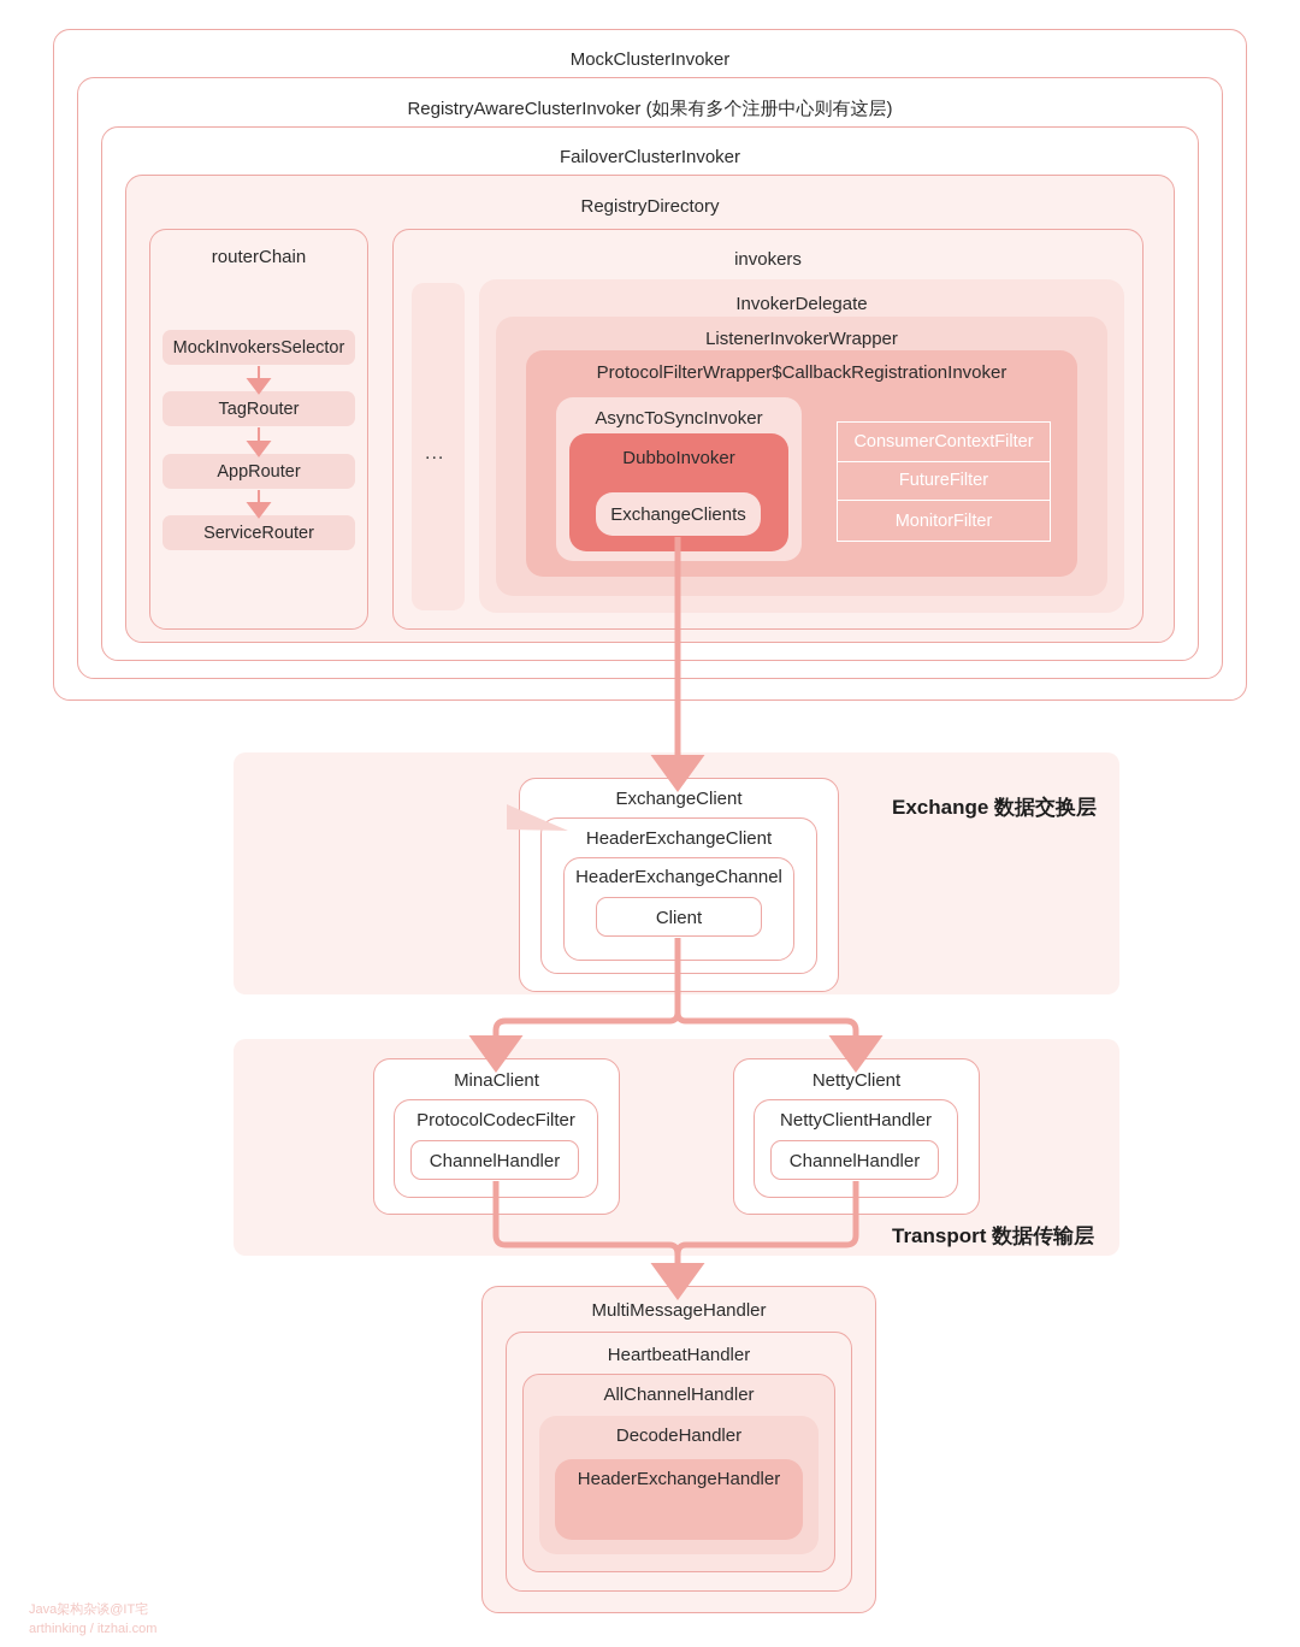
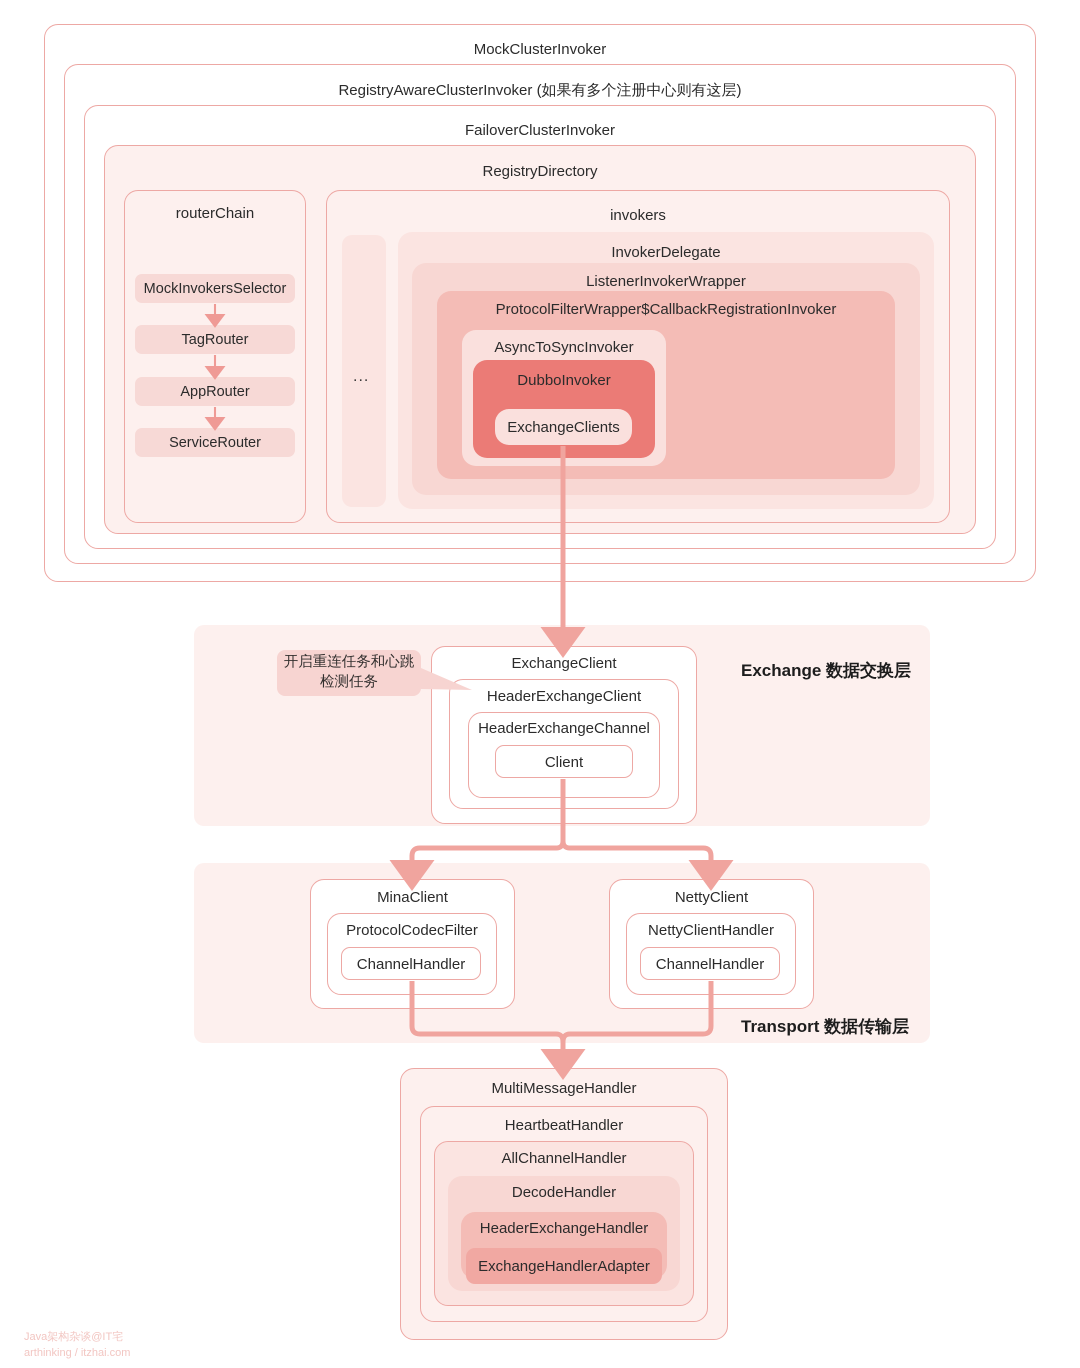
  MockClusterInvoker
  RegistryAwareClusterInvoker (如果有多个注册中心则有这层)
  FailoverClusterInvoker
  RegistryDirectory
  routerChain
  MockInvokersSelector
  TagRouter
  AppRouter
  ServiceRouter
  invokers
  ...
  InvokerDelegate
  ListenerInvokerWrapper
  ProtocolFilterWrapper$CallbackRegistrationInvoker
  AsyncToSyncInvoker
  DubboInvoker
  ExchangeClients
- ConsumerContextFilter
- FutureFilter
- MonitorFilter
  Exchange 数据交换层
+ 开启重连任务和心跳
+ 检测任务
  ExchangeClient
  HeaderExchangeClient
  HeaderExchangeChannel
  Client
  Transport 数据传输层
  MinaClient
  ProtocolCodecFilter
  ChannelHandler
  NettyClient
  NettyClientHandler
  ChannelHandler
  MultiMessageHandler
  HeartbeatHandler
  AllChannelHandler
  DecodeHandler
  HeaderExchangeHandler
+ ExchangeHandlerAdapter
  Java架构杂谈@IT宅
  arthinking / itzhai.com
